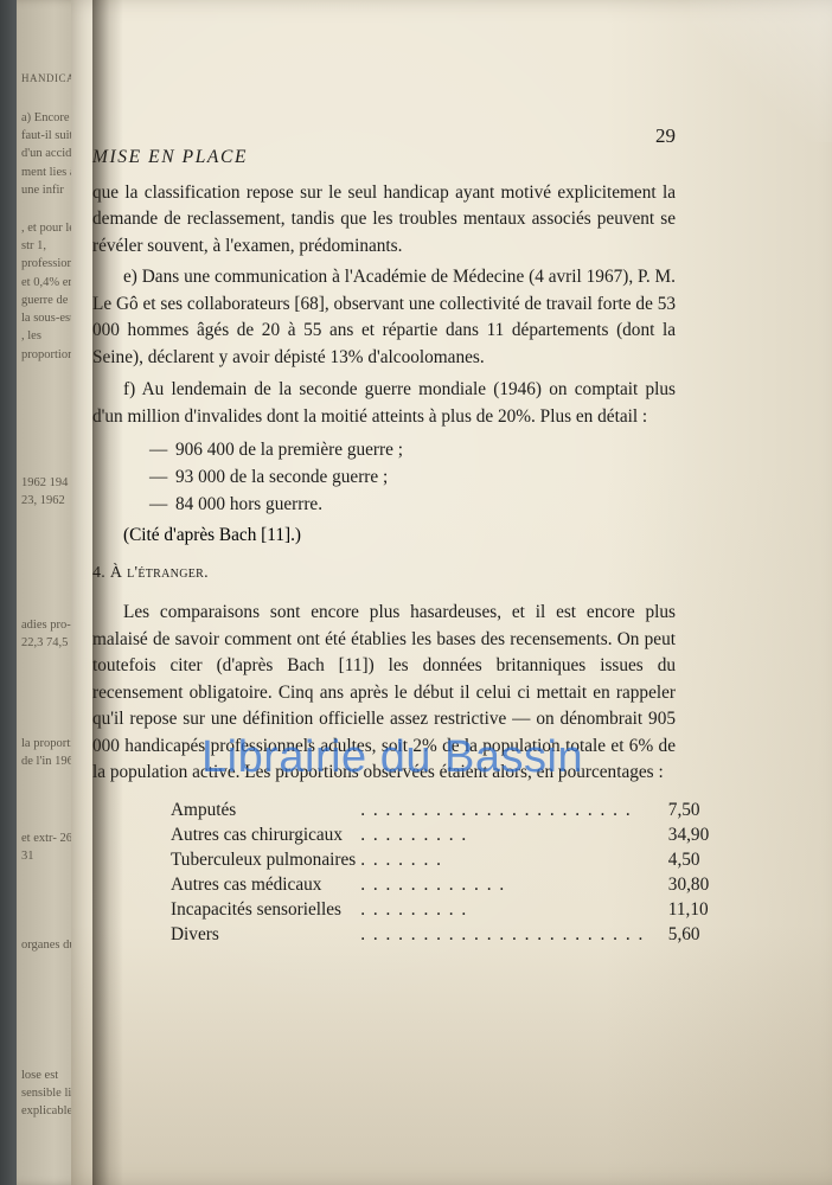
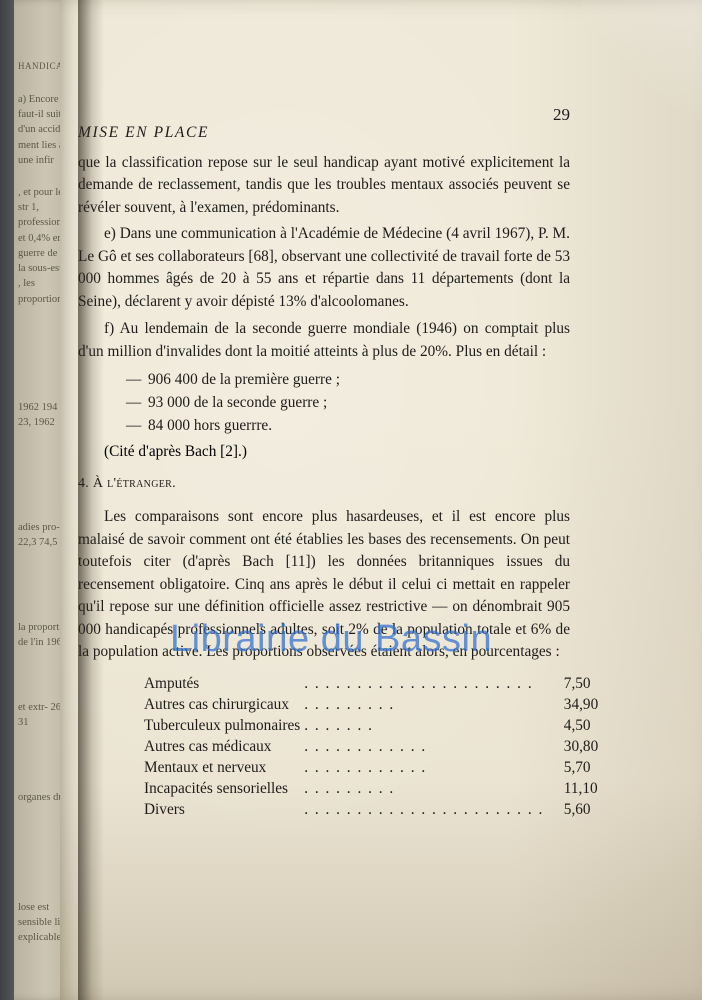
  a) Encore faut-il sui d'un accid ment lies une infir
  , et pour l str 1, professio et 0,4% e guerre de la sous-es , les proportio
  1962 194 23, 1962
  adies pro- 22,3 74,5
  la proport de l'in 19
  et extr- 26 31
  organes d
  lose est sensible li explicable
  29
  E EN PLACE
  la classification repose sur le seul handicap ayant motivé explicitement la ande de reclassement, tandis que les troubles mentaux associés peuvent se ler souvent, à l'examen, prédominants.
  e) Dans une communication à l'Académie de Médecine (4 avril 1967), P. M. ô et ses collaborateurs [68], observant une collectivité de travail forte de 53 hommes âgés de 20 à 55 ans et répartie dans 11 départements (dont la e), déclarent y avoir dépisté 13% d'alcoolomanes.
  f) Au lendemain de la seconde guerre mondiale (1946) on comptait plus million d'invalides dont la moitié atteints à plus de 20%. Plus en détail :
  — 906 400 de la première guerre ;
  — 93 000 de la seconde guerre ;
  — 84 000 hors guerrre.
- (Cité d'après Bach [11].)
+ (Cité d'après Bach [2].)
  l'étranger.
  Les comparaisons sont encore plus hasardeuses, et il est encore plus aisé de savoir comment ont été établies les bases des recensements. On peut efois citer (d'après Bach [11]) les données britanniques issues du nsement obligatoire. Cinq ans après le début il celui ci mettait en rappeler repose sur une définition officielle assez restrictive — on dénombrait 905 handicapés professionnels adultes, soit 2% de la population totale et 6% de opulation active. Les proportions observées étaient alors, en pourcentages :
  Amputés	. . . . . . . . . . . . . . . . . . . . . .	7,50
  Autres cas chirurgicaux	. . . . . . . . .	34,90
  Tuberculeux pulmonaires	. . . . . . .	4,50
  Autres cas médicaux	. . . . . . . . . . . .	30,80
+ Mentaux et nerveux	. . . . . . . . . . . .	5,70
  Incapacités sensorielles	. . . . . . . . .	11,10
  Divers	. . . . . . . . . . . . . . . . . . . . . . .	5,60
  Librairie du Bassin
